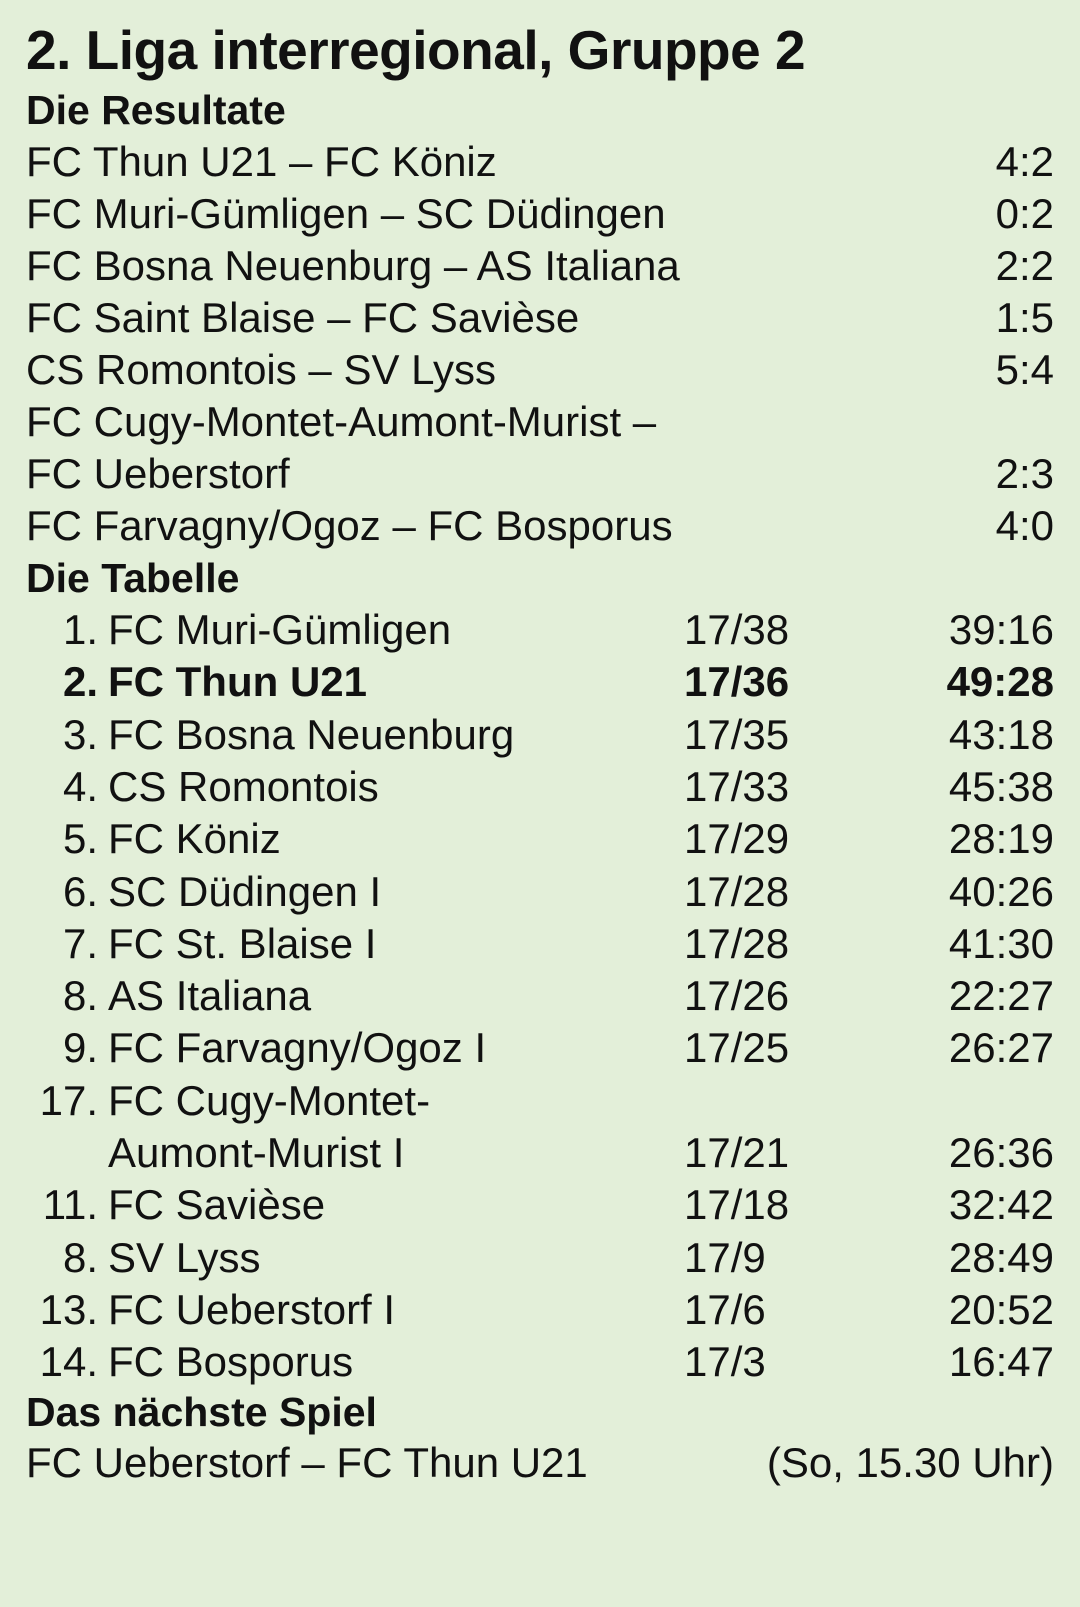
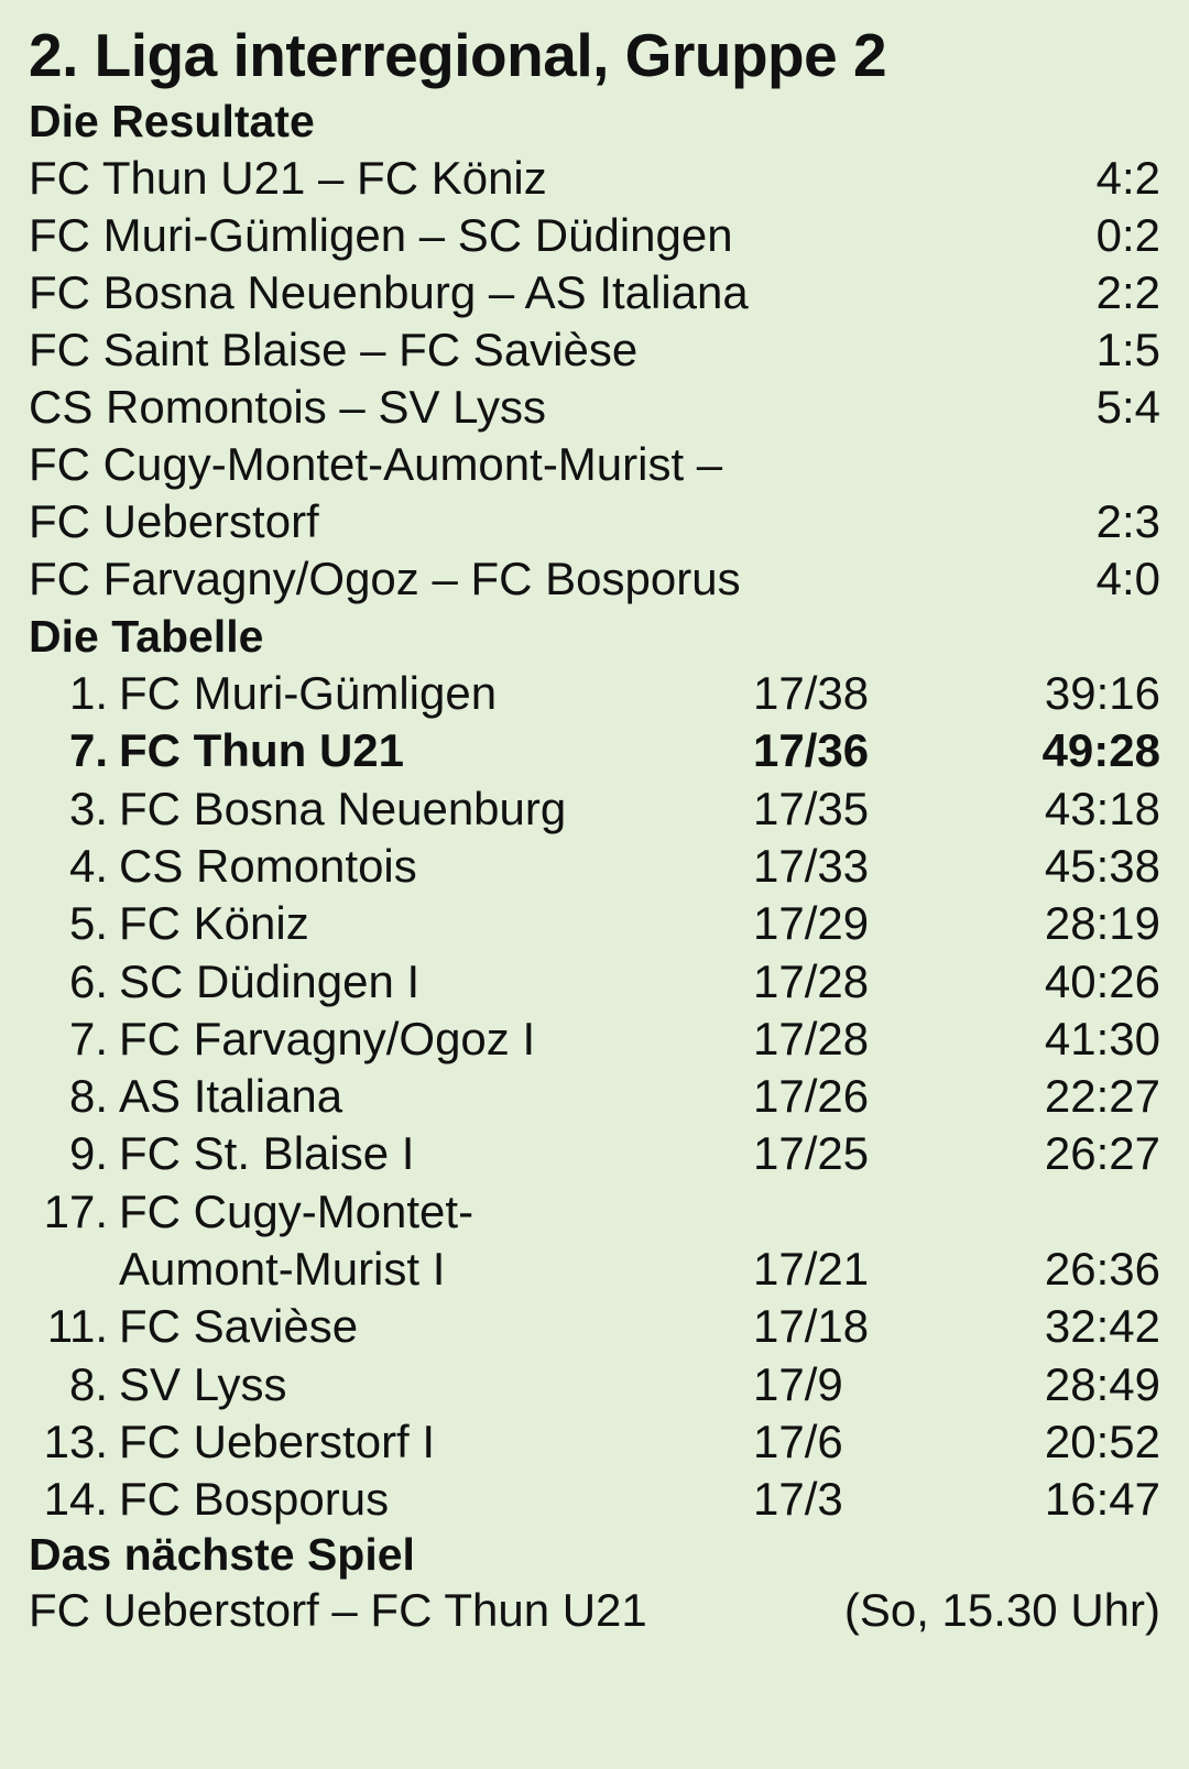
  2. Liga interregional, Gruppe 2
  Die Resultate
  FC Thun U21 – FC Köniz
  4:2
  FC Muri-Gümligen – SC Düdingen
  0:2
  FC Bosna Neuenburg – AS Italiana
  2:2
  FC Saint Blaise – FC Savièse
  1:5
  CS Romontois – SV Lyss
  5:4
  FC Cugy-Montet-Aumont-Murist –
  FC Ueberstorf
  2:3
  FC Farvagny/Ogoz – FC Bosporus
  4:0
  Die Tabelle
  1.	FC Muri-Gümligen	17/38	39:16
- 2.	FC Thun U21	17/36	49:28
+ 7.	FC Thun U21	17/36	49:28
  3.	FC Bosna Neuenburg	17/35	43:18
  4.	CS Romontois	17/33	45:38
  5.	FC Köniz	17/29	28:19
  6.	SC Düdingen I	17/28	40:26
- 7.	FC St. Blaise I	17/28	41:30
+ 7.	FC Farvagny/Ogoz I	17/28	41:30
  8.	AS Italiana	17/26	22:27
- 9.	FC Farvagny/Ogoz I	17/25	26:27
+ 9.	FC St. Blaise I	17/25	26:27
  17.	FC Cugy-Montet-
  	Aumont-Murist I	17/21	26:36
  11.	FC Savièse	17/18	32:42
  8.	SV Lyss	17/9	28:49
  13.	FC Ueberstorf I	17/6	20:52
  14.	FC Bosporus	17/3	16:47
  Das nächste Spiel
  FC Ueberstorf – FC Thun U21
  (So, 15.30 Uhr)
